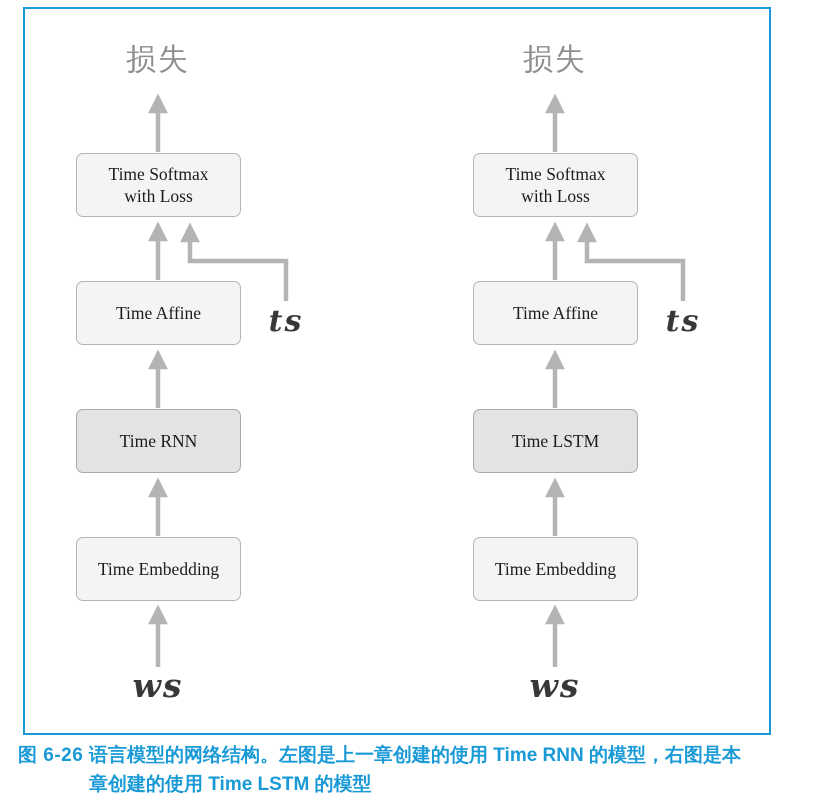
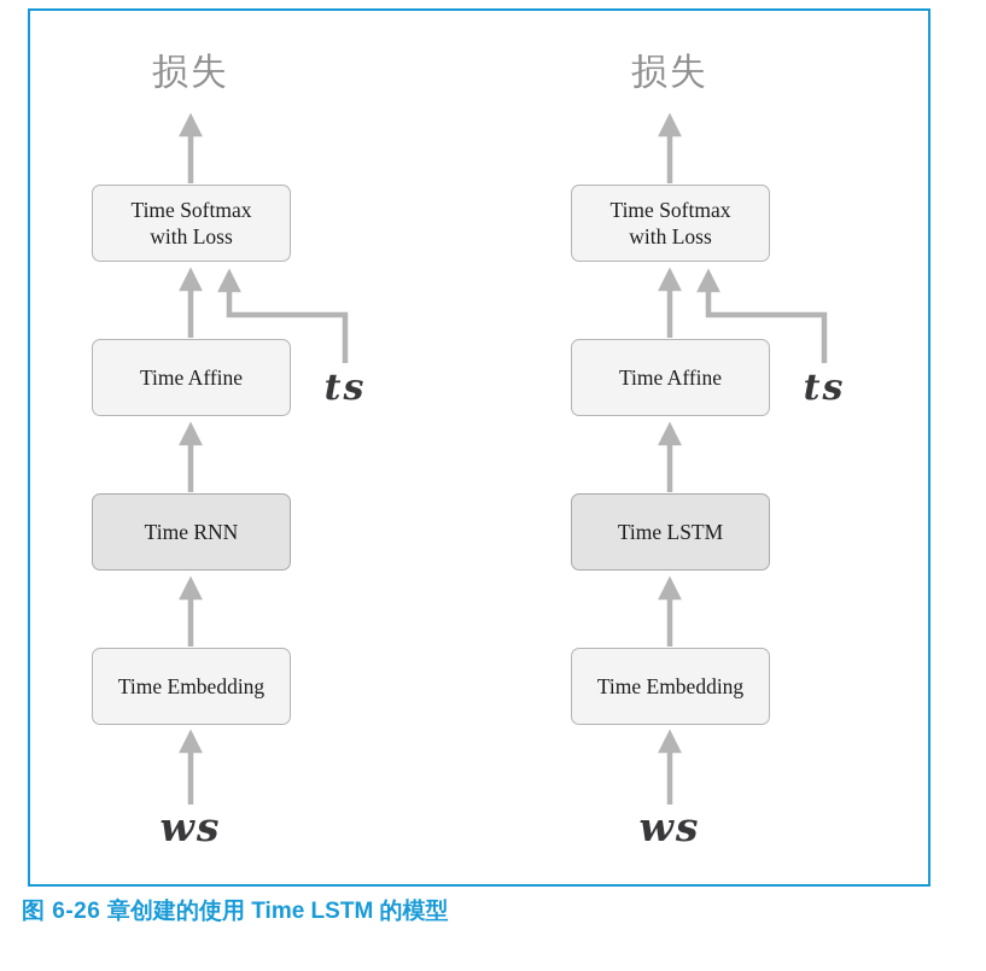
  损失
  Time Softmax
  with Loss
  Time Affine
  Time RNN
  Time Embedding
  ws
  ts
  损失
  Time Softmax
  with Loss
  Time Affine
  Time LSTM
  Time Embedding
  ws
  ts
  图 6-26
- 语言模型的网络结构。左图是上一章创建的使用 Time RNN 的模型，右图是本
  章创建的使用 Time LSTM 的模型
